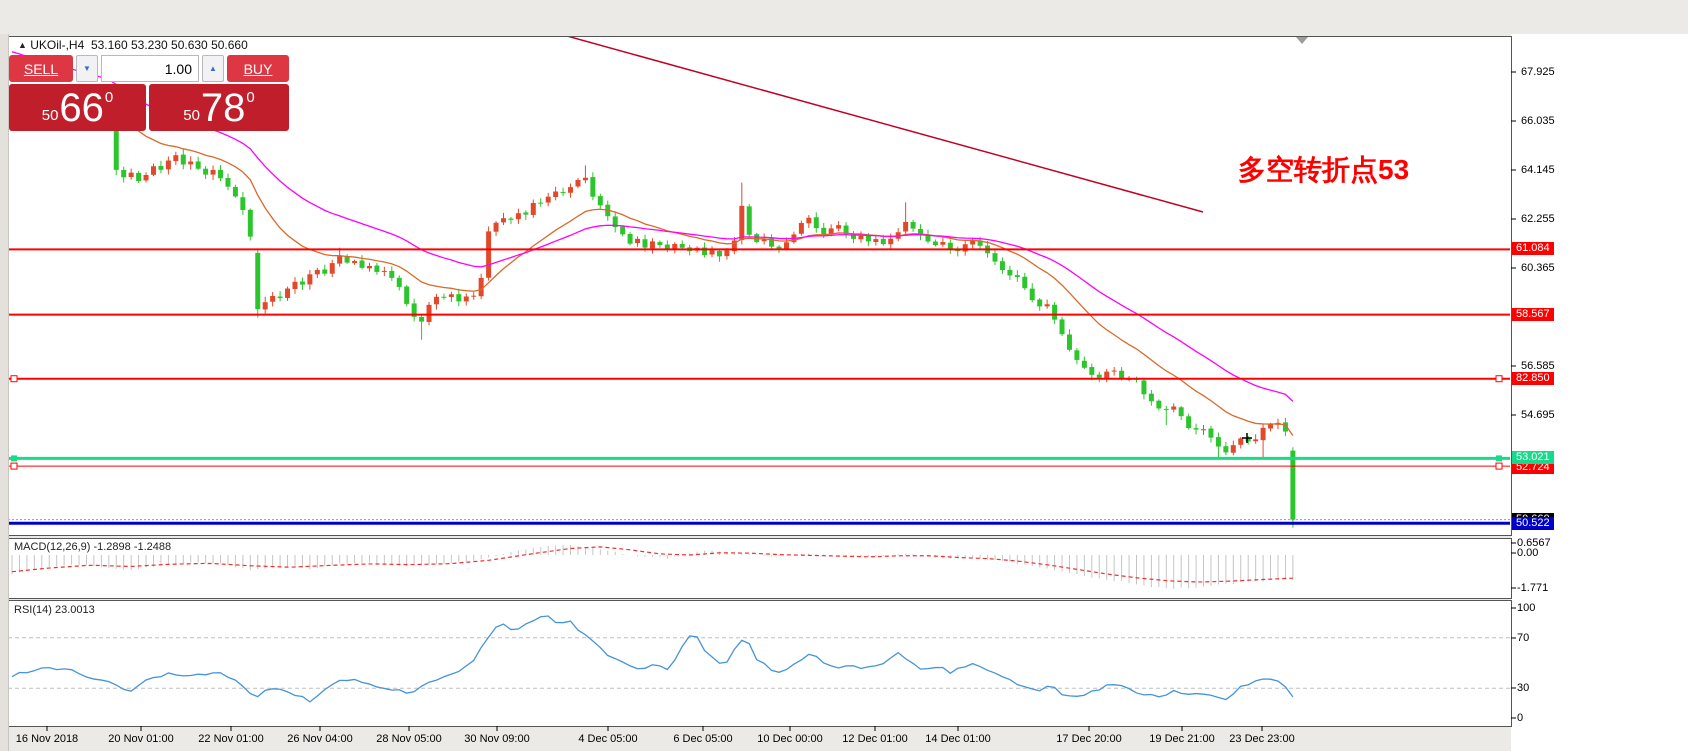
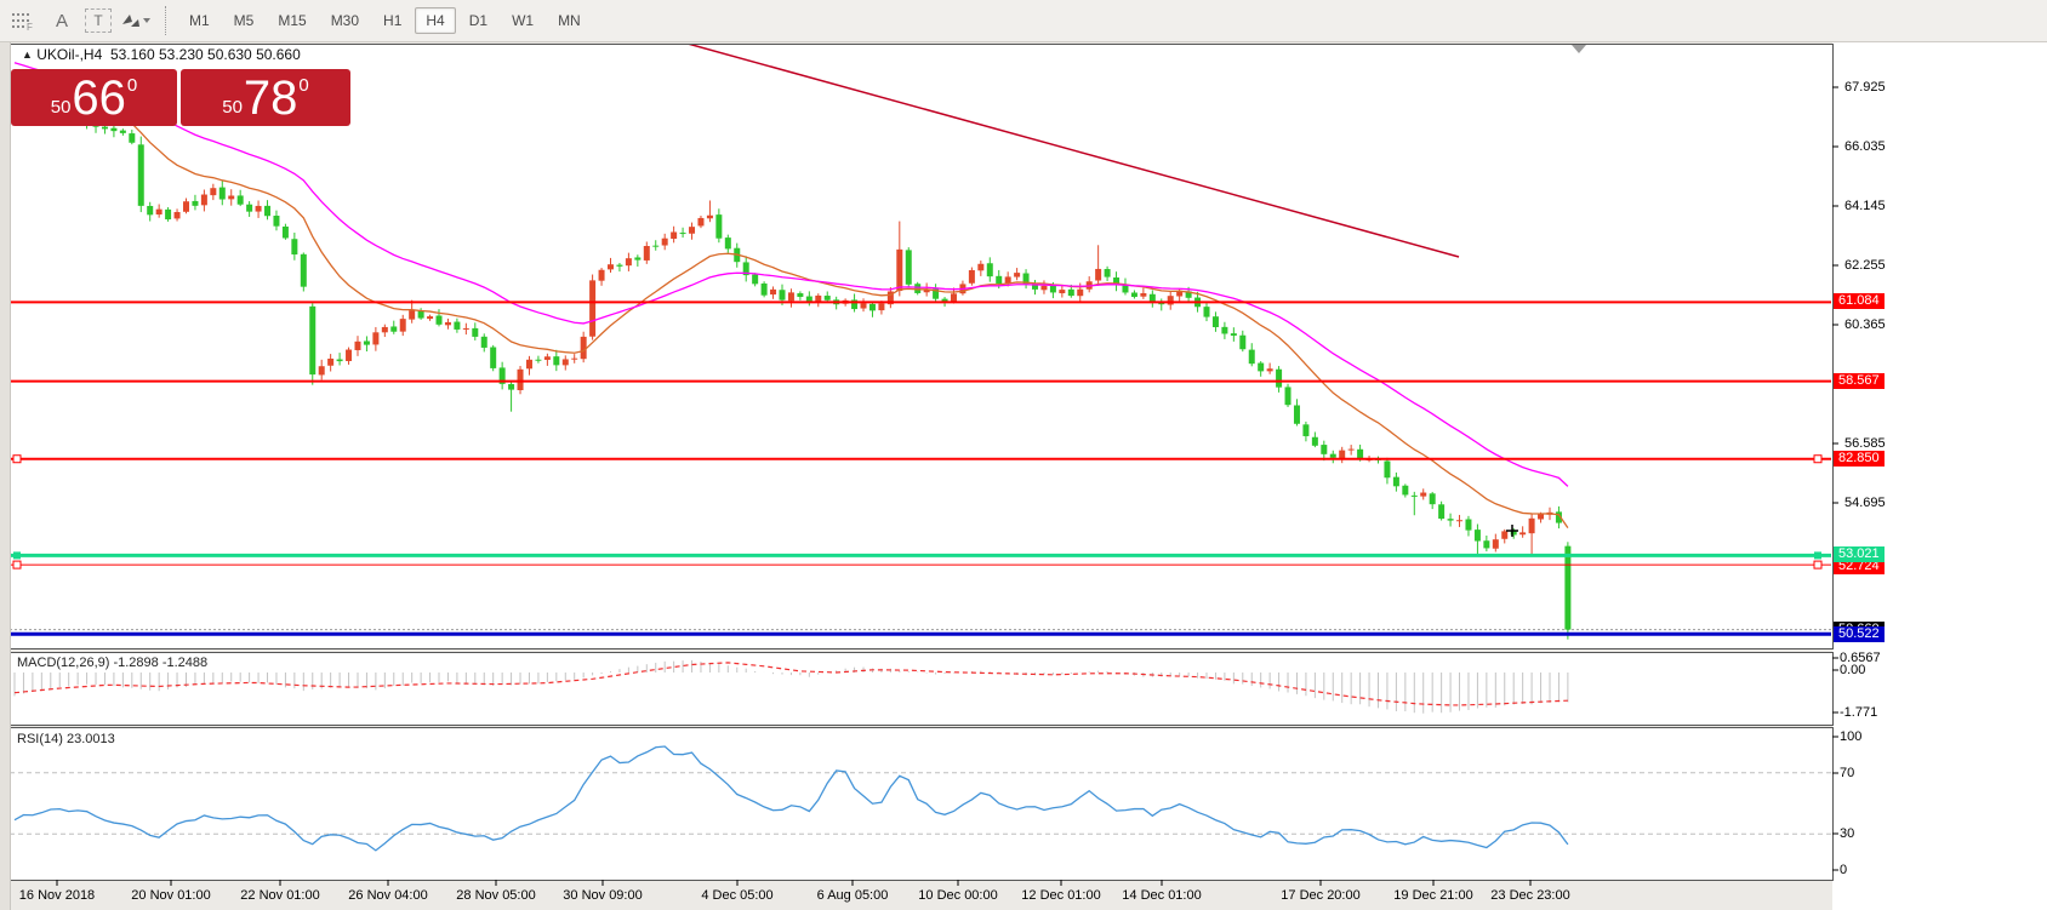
+ F
+ A
+ T
+ M1
+ M5
+ M15
+ M30
+ H1
+ H4
+ D1
+ W1
+ MN
  ▲ UKOil-,H4 53.160 53.230 50.630 50.660
- SELL
- ▼
- 1.00
- ▲
- BUY
  50
  66
  0
  50
  78
  0
- 多空转折点53
  MACD(12,26,9) -1.2898 -1.2488
  RSI(14) 23.0013
  67.925
  66.035
  64.145
  62.255
  60.365
  56.585
  54.695
  61.084
  58.567
  82.850
  52.724
  53.021
  50.522
  0.6567
  0.00
  -1.771
  100
  70
  30
  0
  16 Nov 2018
  20 Nov 01:00
  22 Nov 01:00
  26 Nov 04:00
  28 Nov 05:00
  30 Nov 09:00
  4 Dec 05:00
- 6 Dec 05:00
+ 6 Aug 05:00
  10 Dec 00:00
  12 Dec 01:00
  14 Dec 01:00
  17 Dec 20:00
  19 Dec 21:00
  23 Dec 23:00
